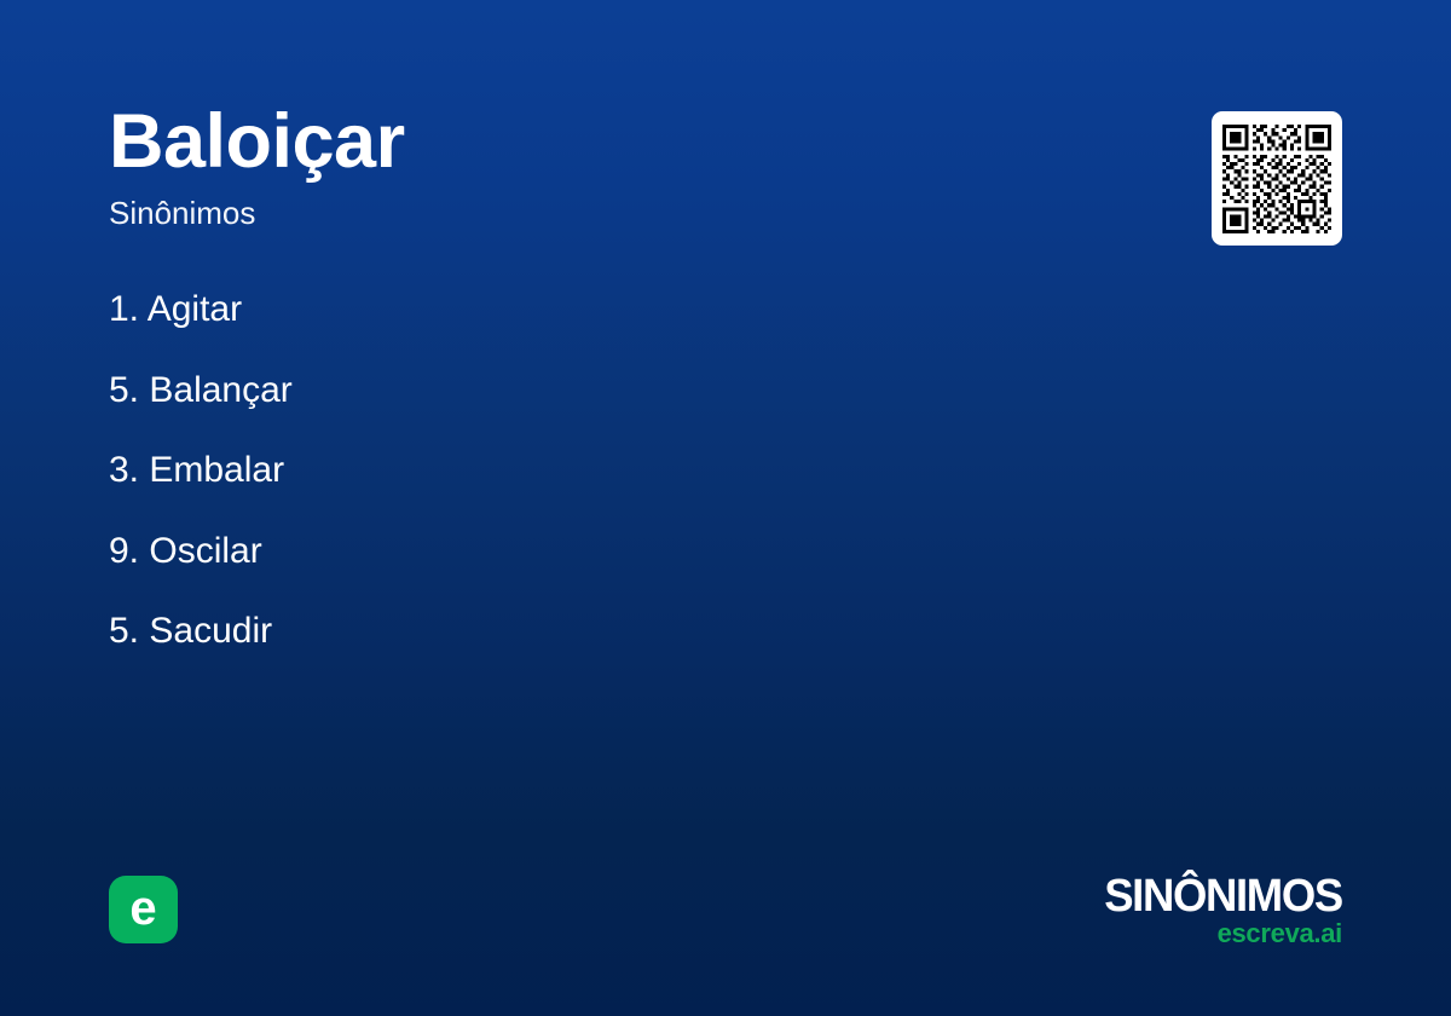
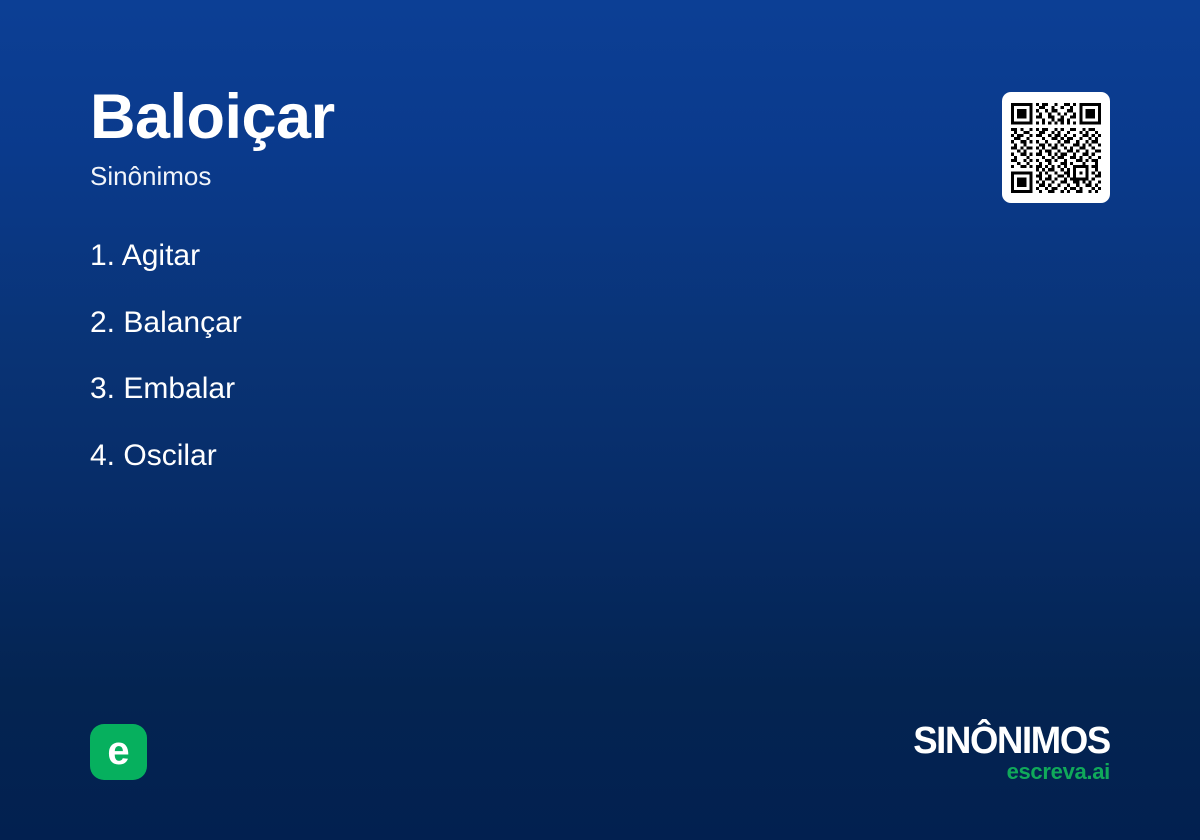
  Baloiçar
  Sinônimos
  1. Agitar
- 5. Balançar
+ 2. Balançar
  3. Embalar
- 9. Oscilar
+ 4. Oscilar
- 5. Sacudir
  e
  SINÔNIMOS
  escreva.ai
